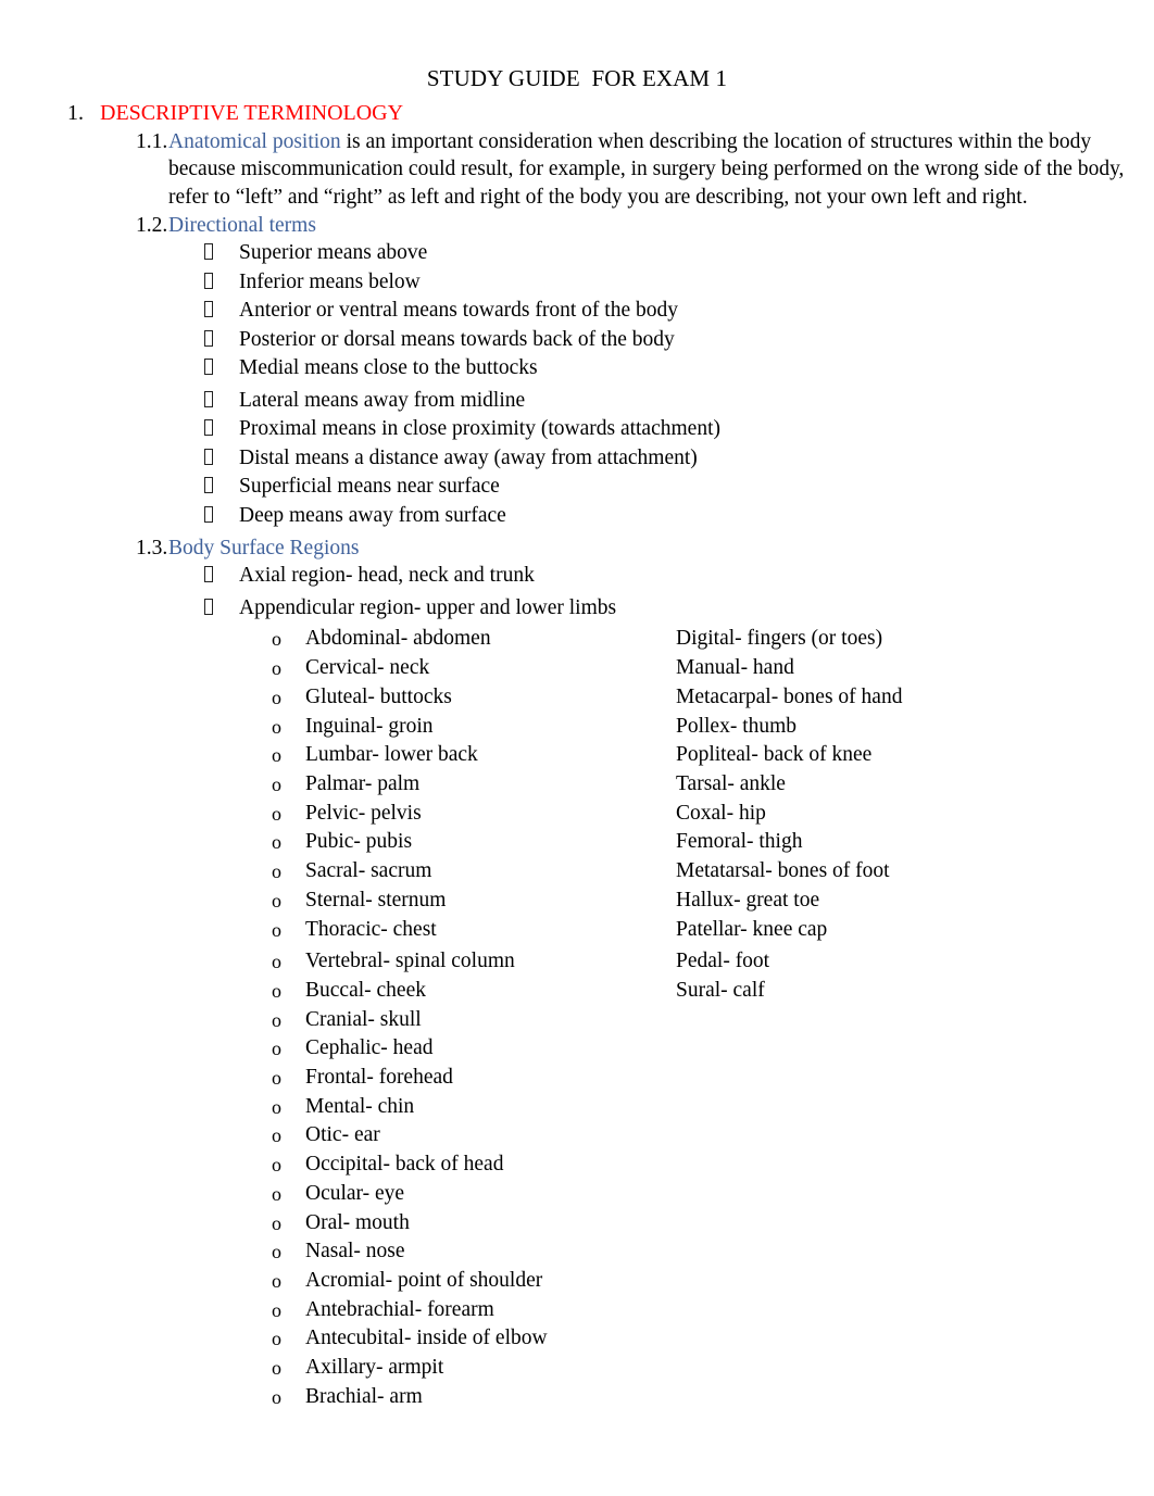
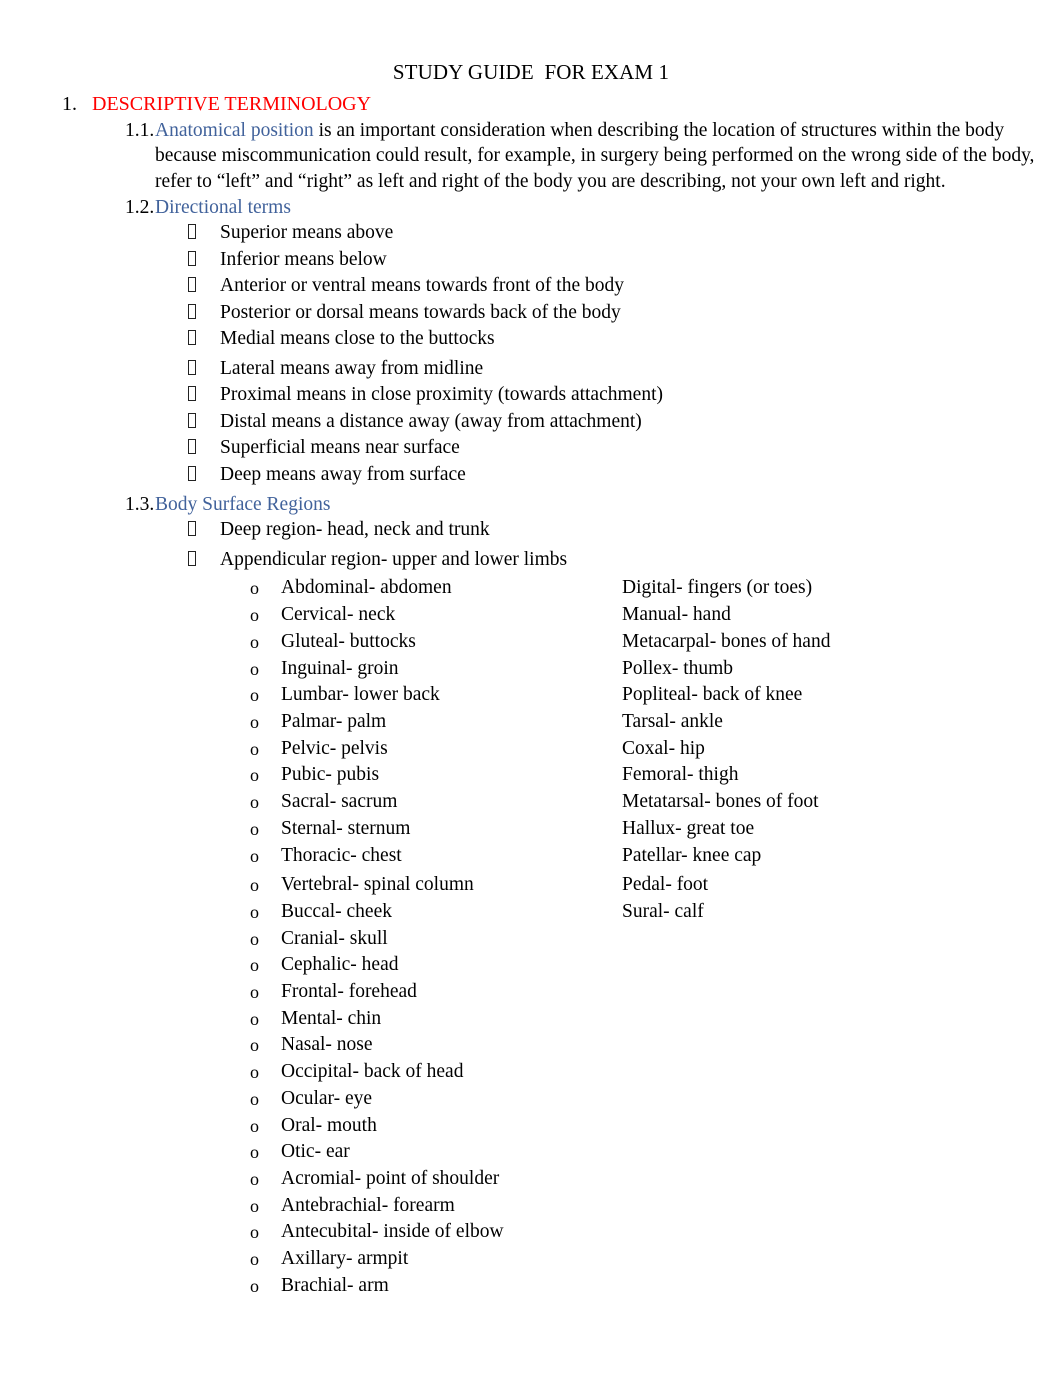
  STUDY GUIDE FOR EXAM 1
  1.
  DESCRIPTIVE TERMINOLOGY
  1.1.
  Anatomical position is an important consideration when describing the location of structures within the body because miscommunication could result, for example, in surgery being performed on the wrong side of the body, refer to “left” and “right” as left and right of the body you are describing, not your own left and right.
  1.2.
  Directional terms
  Superior means above
  Inferior means below
  Anterior or ventral means towards front of the body
  Posterior or dorsal means towards back of the body
  Medial means close to the buttocks
  Lateral means away from midline
  Proximal means in close proximity (towards attachment)
  Distal means a distance away (away from attachment)
  Superficial means near surface
  Deep means away from surface
  1.3.
  Body Surface Regions
- Axial region- head, neck and trunk
+ Deep region- head, neck and trunk
  Appendicular region- upper and lower limbs
  o
  Abdominal- abdomen
  o
  Cervical- neck
  o
  Gluteal- buttocks
  o
  Inguinal- groin
  o
  Lumbar- lower back
  o
  Palmar- palm
  o
  Pelvic- pelvis
  o
  Pubic- pubis
  o
  Sacral- sacrum
  o
  Sternal- sternum
  o
  Thoracic- chest
  o
  Vertebral- spinal column
  o
  Buccal- cheek
  o
  Cranial- skull
  o
  Cephalic- head
  o
  Frontal- forehead
  o
  Mental- chin
  o
- Otic- ear
+ Nasal- nose
  o
  Occipital- back of head
  o
  Ocular- eye
  o
  Oral- mouth
  o
- Nasal- nose
+ Otic- ear
  o
  Acromial- point of shoulder
  o
  Antebrachial- forearm
  o
  Antecubital- inside of elbow
  o
  Axillary- armpit
  o
  Brachial- arm
  Digital- fingers (or toes)
  Manual- hand
  Metacarpal- bones of hand
  Pollex- thumb
  Popliteal- back of knee
  Tarsal- ankle
  Coxal- hip
  Femoral- thigh
  Metatarsal- bones of foot
  Hallux- great toe
  Patellar- knee cap
  Pedal- foot
  Sural- calf
